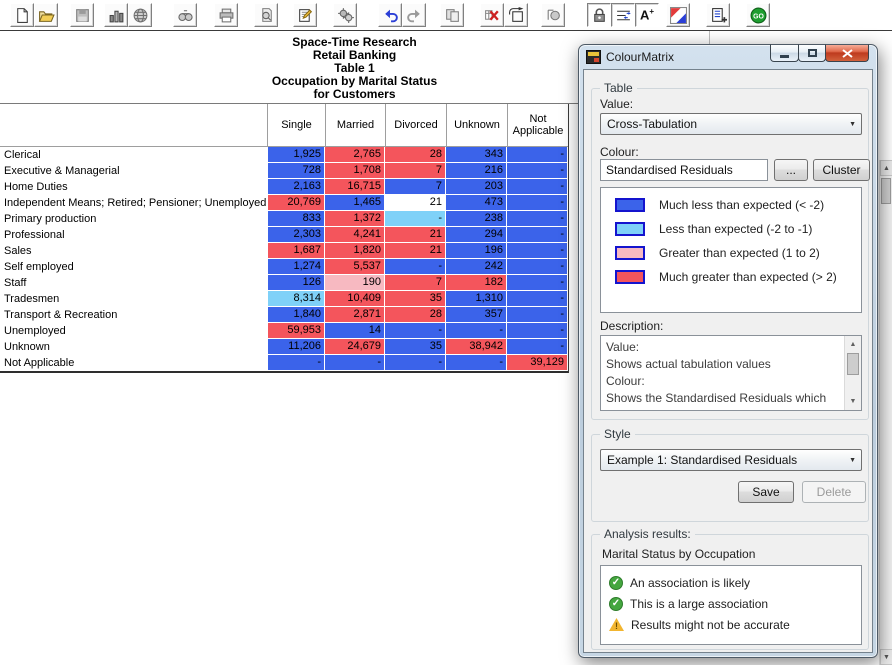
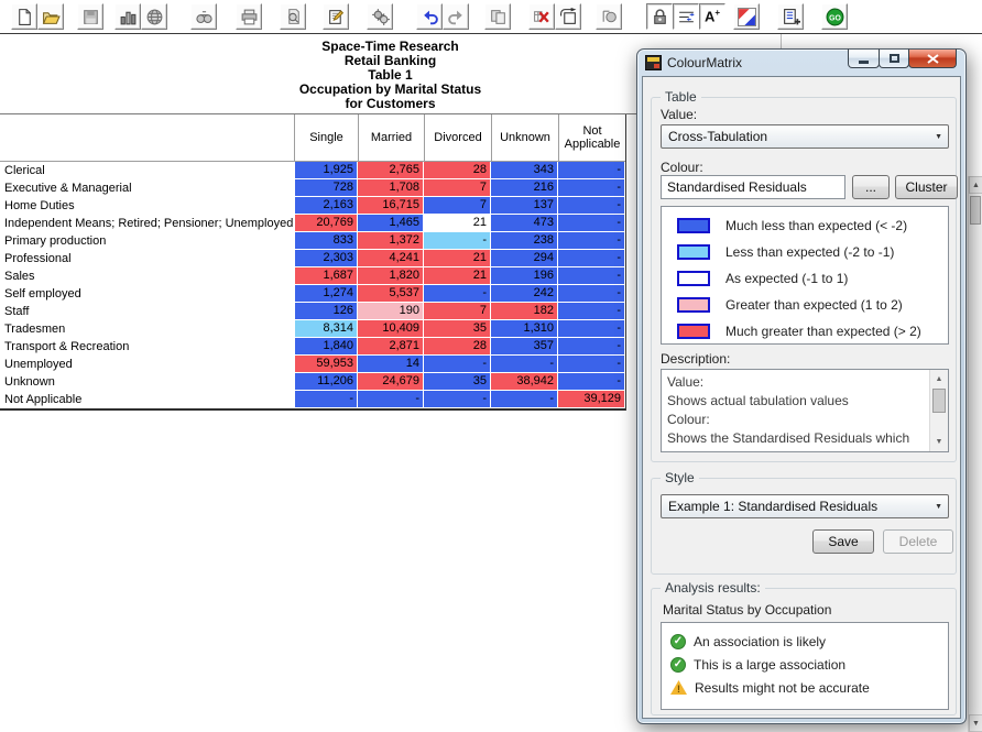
  A+
  Space-Time Research
  Retail Banking
  Table 1
  Occupation by Marital Status
  for Customers
  Single
  Married
  Divorced
  Unknown
  Not Applicable
  Clerical
  Executive & Managerial
  Home Duties
  Independent Means; Retired; Pensioner; Unemployed
  Primary production
  Professional
  Sales
  Self employed
  Staff
  Tradesmen
  Transport & Recreation
  Unemployed
  Unknown
  Not Applicable
  1,925
  2,765
  28
  343
  -
  728
  1,708
  7
  216
  -
  2,163
  16,715
  7
- 203
+ 137
  -
  20,769
  1,465
  21
  473
  -
  833
  1,372
  -
  238
  -
  2,303
  4,241
  21
  294
  -
  1,687
  1,820
  21
  196
  -
  1,274
  5,537
  -
  242
  -
  126
  190
  7
  182
  -
  8,314
  10,409
  35
  1,310
  -
  1,840
  2,871
  28
  357
  -
  59,953
  14
  -
  -
  -
  11,206
  24,679
  35
  38,942
  -
  -
  -
  -
  -
  39,129
  ColourMatrix
  Table
  Value:
  Cross-Tabulation
  Colour:
  Standardised Residuals
  ...
  Cluster
  Much less than expected (< -2)
  Less than expected (-2 to -1)
+ As expected (-1 to 1)
  Greater than expected (1 to 2)
  Much greater than expected (> 2)
  Description:
  Value:
  Shows actual tabulation values
  Colour:
  Shows the Standardised Residuals which
  Style
  Example 1: Standardised Residuals
  Save
  Delete
  Analysis results:
  Marital Status by Occupation
  ✓
  An association is likely
  ✓
  This is a large association
  Results might not be accurate
